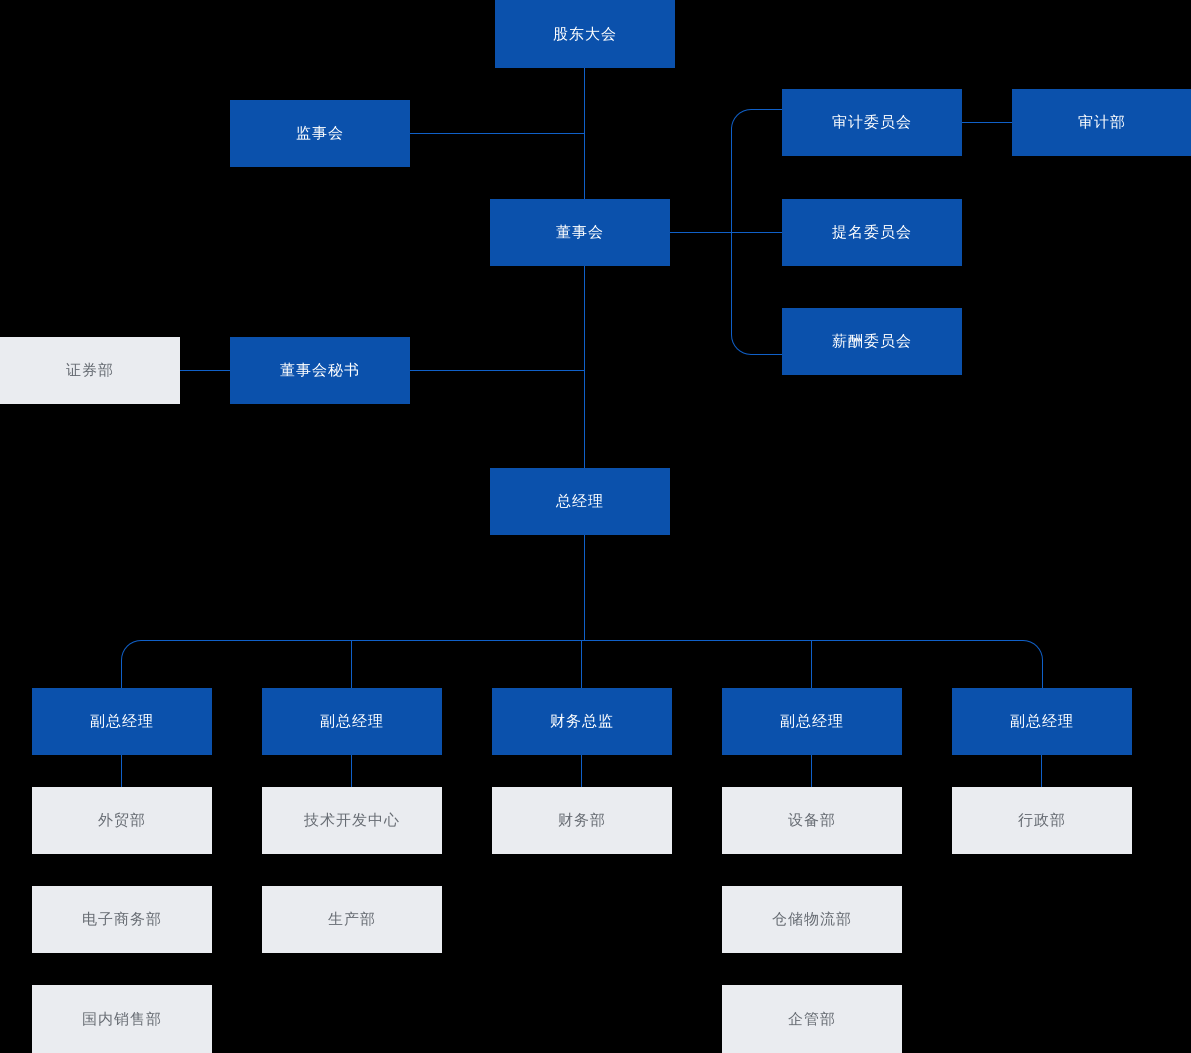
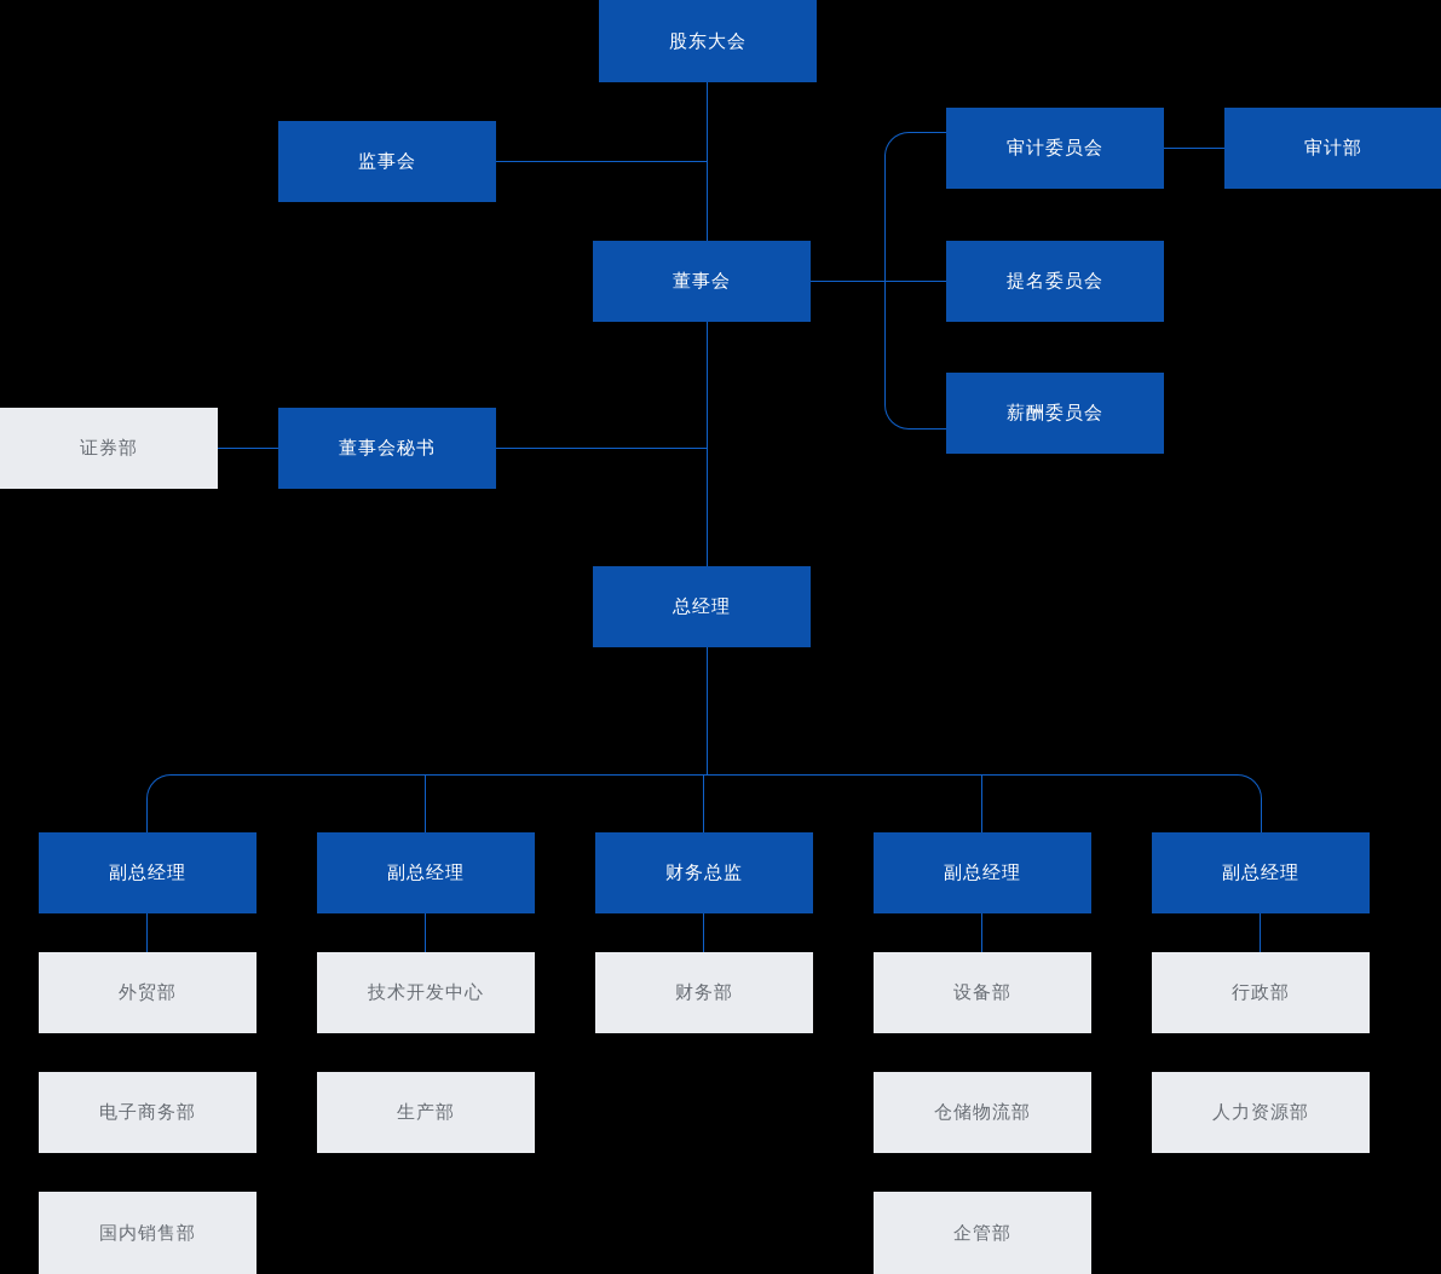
  股东大会
  监事会
  审计委员会
  审计部
  董事会
  提名委员会
  薪酬委员会
  证券部
  董事会秘书
  总经理
  副总经理
  副总经理
  财务总监
  副总经理
  副总经理
  外贸部
  技术开发中心
  财务部
  设备部
  行政部
  电子商务部
  生产部
  仓储物流部
+ 人力资源部
  国内销售部
  企管部
